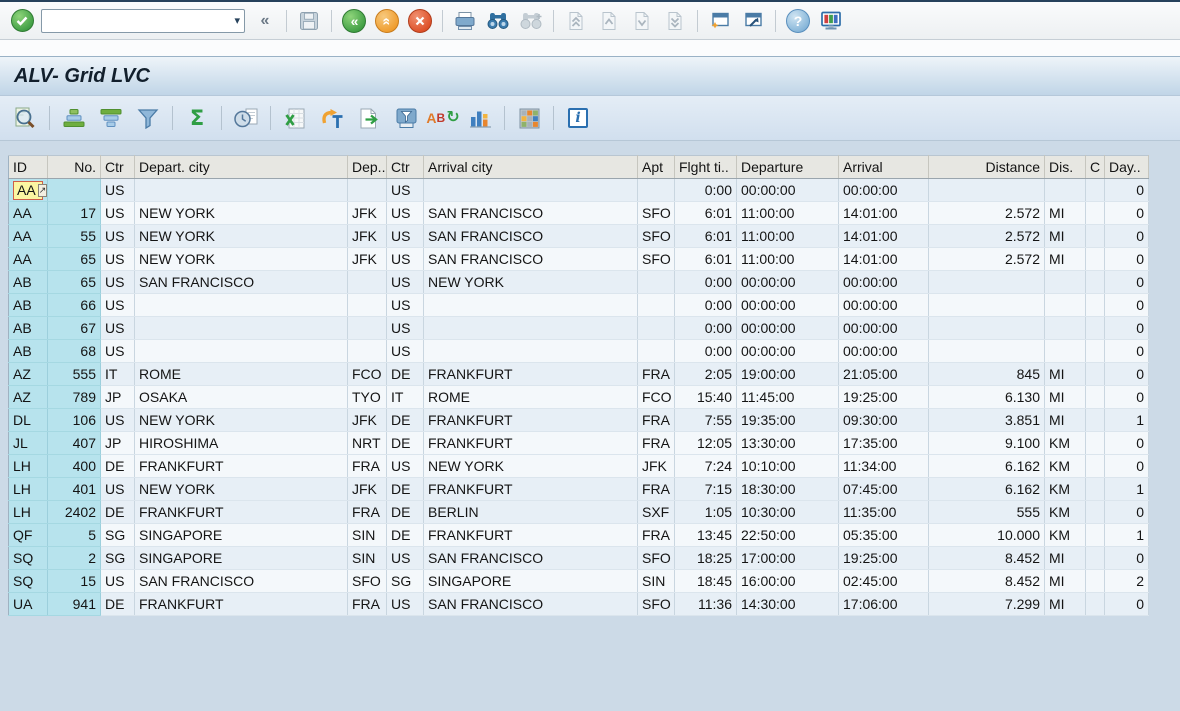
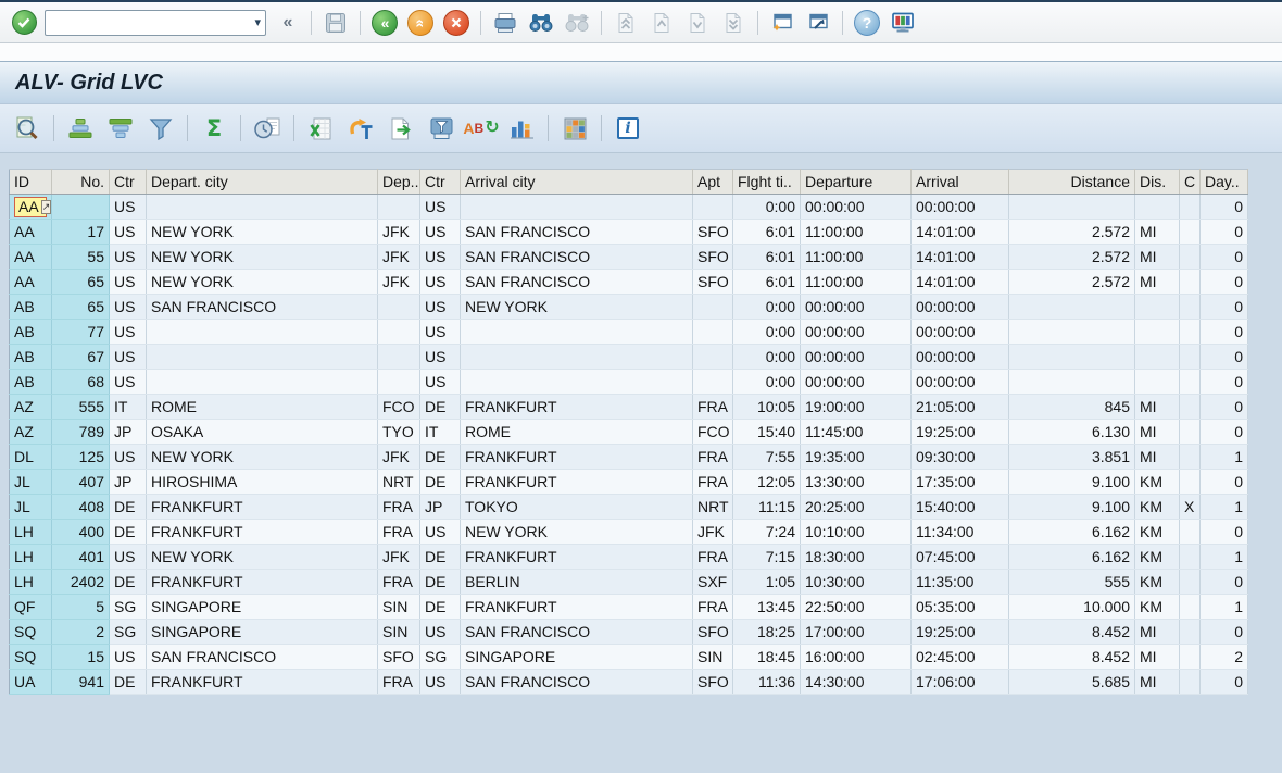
  ▾
  «
  «
  ?
  ALV- Grid LVC
  Σ
  A
  B
  ↻
  i
  ID	No.	Ctr	Depart. city	Dep..	Ctr	Arrival city	Apt	Flght ti..	Departure	Arrival	Distance	Dis.	C	Day..
  AA ↗		US			US			0:00	00:00:00	00:00:00				0
  AA	17	US	NEW YORK	JFK	US	SAN FRANCISCO	SFO	6:01	11:00:00	14:01:00	2.572	MI		0
  AA	55	US	NEW YORK	JFK	US	SAN FRANCISCO	SFO	6:01	11:00:00	14:01:00	2.572	MI		0
  AA	65	US	NEW YORK	JFK	US	SAN FRANCISCO	SFO	6:01	11:00:00	14:01:00	2.572	MI		0
  AB	65	US	SAN FRANCISCO		US	NEW YORK		0:00	00:00:00	00:00:00				0
- AB	66	US			US			0:00	00:00:00	00:00:00				0
+ AB	77	US			US			0:00	00:00:00	00:00:00				0
  AB	67	US			US			0:00	00:00:00	00:00:00				0
  AB	68	US			US			0:00	00:00:00	00:00:00				0
- AZ	555	IT	ROME	FCO	DE	FRANKFURT	FRA	2:05	19:00:00	21:05:00	845	MI		0
+ AZ	555	IT	ROME	FCO	DE	FRANKFURT	FRA	10:05	19:00:00	21:05:00	845	MI		0
  AZ	789	JP	OSAKA	TYO	IT	ROME	FCO	15:40	11:45:00	19:25:00	6.130	MI		0
- DL	106	US	NEW YORK	JFK	DE	FRANKFURT	FRA	7:55	19:35:00	09:30:00	3.851	MI		1
+ DL	125	US	NEW YORK	JFK	DE	FRANKFURT	FRA	7:55	19:35:00	09:30:00	3.851	MI		1
  JL	407	JP	HIROSHIMA	NRT	DE	FRANKFURT	FRA	12:05	13:30:00	17:35:00	9.100	KM		0
+ JL	408	DE	FRANKFURT	FRA	JP	TOKYO	NRT	11:15	20:25:00	15:40:00	9.100	KM	X	1
  LH	400	DE	FRANKFURT	FRA	US	NEW YORK	JFK	7:24	10:10:00	11:34:00	6.162	KM		0
  LH	401	US	NEW YORK	JFK	DE	FRANKFURT	FRA	7:15	18:30:00	07:45:00	6.162	KM		1
  LH	2402	DE	FRANKFURT	FRA	DE	BERLIN	SXF	1:05	10:30:00	11:35:00	555	KM		0
  QF	5	SG	SINGAPORE	SIN	DE	FRANKFURT	FRA	13:45	22:50:00	05:35:00	10.000	KM		1
  SQ	2	SG	SINGAPORE	SIN	US	SAN FRANCISCO	SFO	18:25	17:00:00	19:25:00	8.452	MI		0
  SQ	15	US	SAN FRANCISCO	SFO	SG	SINGAPORE	SIN	18:45	16:00:00	02:45:00	8.452	MI		2
- UA	941	DE	FRANKFURT	FRA	US	SAN FRANCISCO	SFO	11:36	14:30:00	17:06:00	7.299	MI		0
+ UA	941	DE	FRANKFURT	FRA	US	SAN FRANCISCO	SFO	11:36	14:30:00	17:06:00	5.685	MI		0
